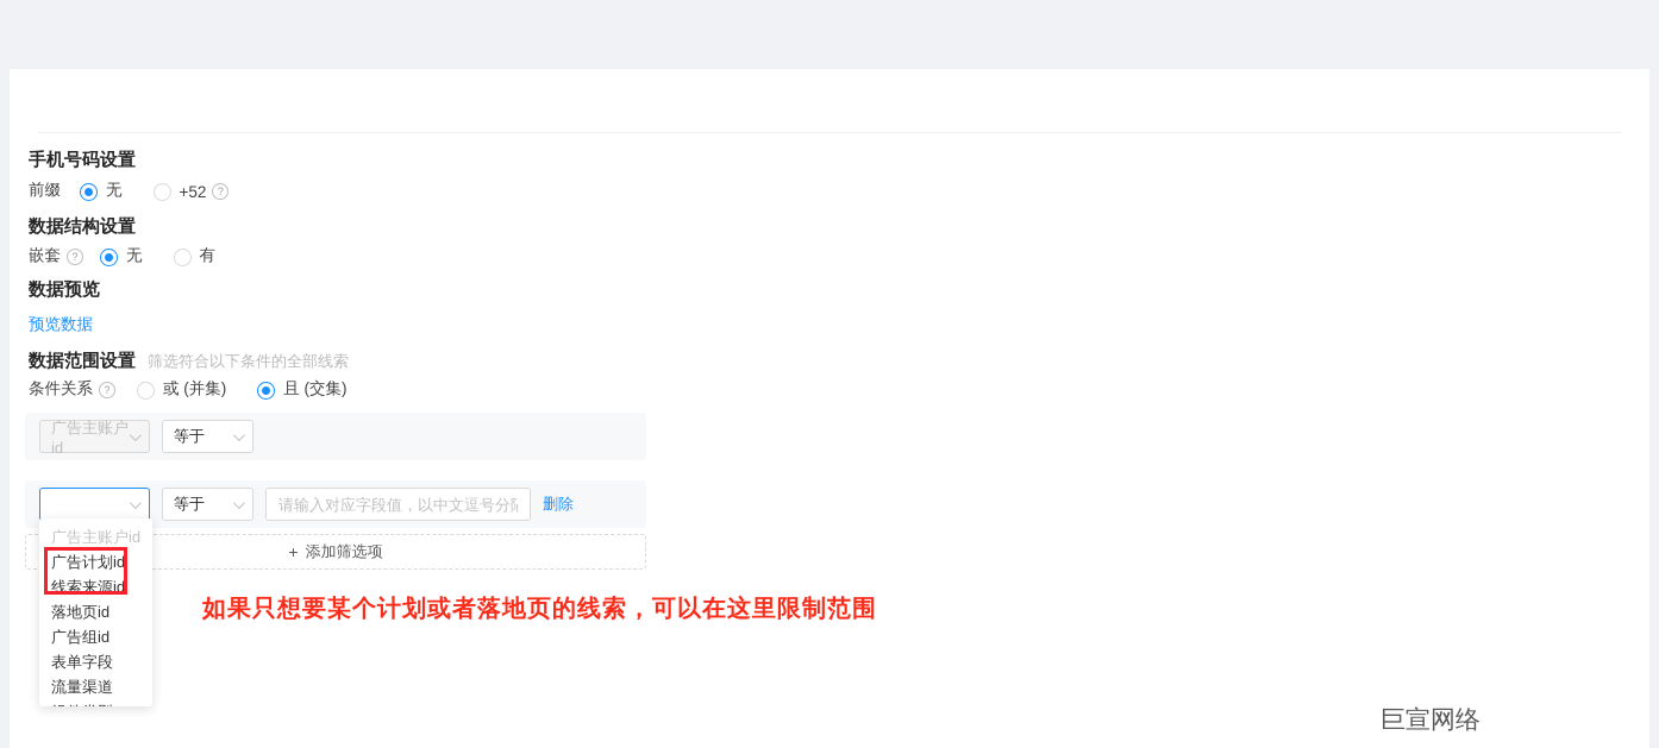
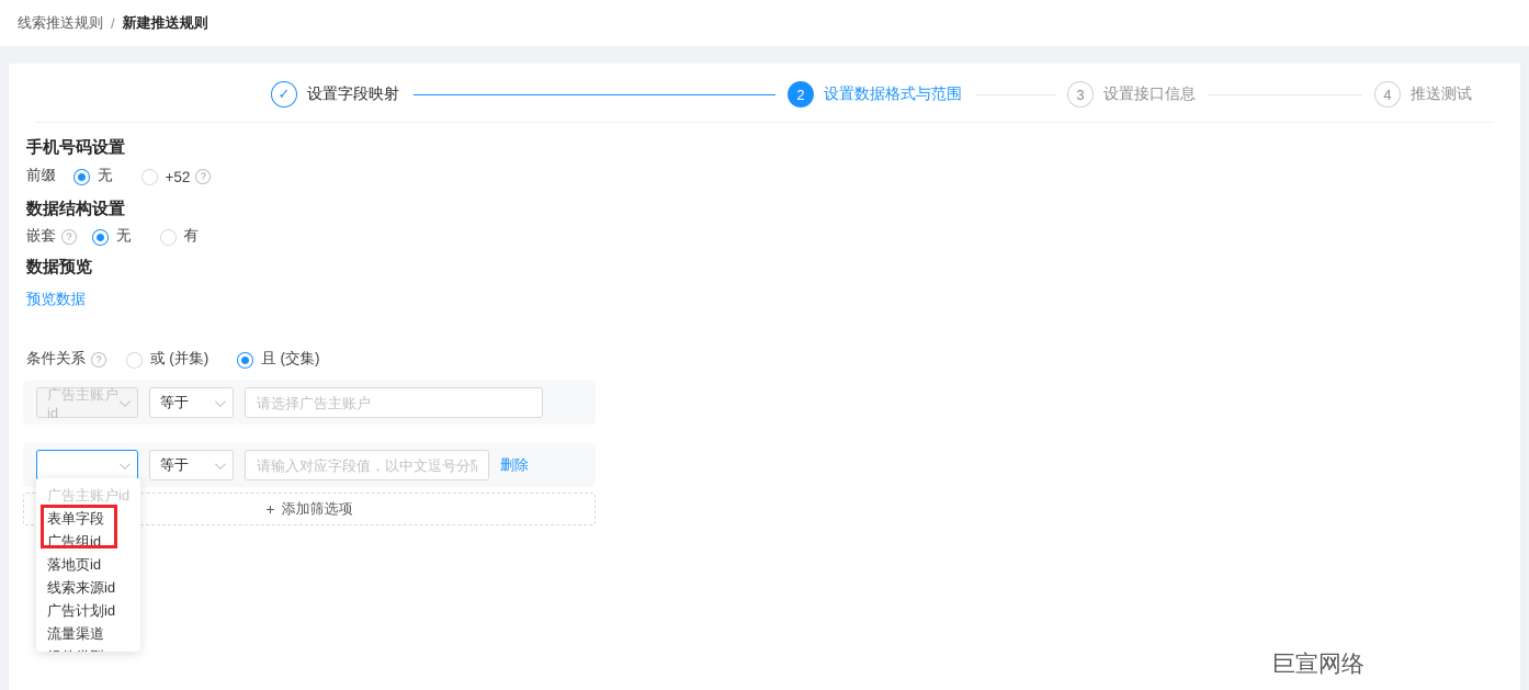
+ 线索推送规则
+ /
+ 新建推送规则
+ ✓
+ 设置字段映射
+ 2
+ 设置数据格式与范围
+ 3
+ 设置接口信息
+ 4
+ 推送测试
  手机号码设置
  前缀
  无
  +52
  ?
  数据结构设置
  嵌套
  ?
  无
  有
  数据预览
  预览数据
- 数据范围设置 筛选符合以下条件的全部线索
  条件关系
  ?
  或 (并集)
  且 (交集)
  广告主账户id
  等于
+ 请选择广告主账户
  等于
  请输入对应字段值，以中文逗号分
  删除
  +
  添加筛选项
  广告主账户id
- 广告计划id
+ 表单字段
- 线索来源id
+ 广告组id
  落地页id
- 广告组id
+ 线索来源id
- 表单字段
+ 广告计划id
  流量渠道
- 如果只想要某个计划或者落地页的线索，可以在这里限制范围
  巨宣网络
